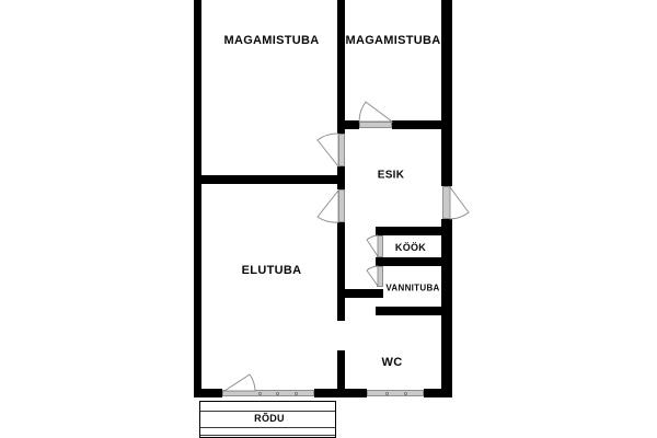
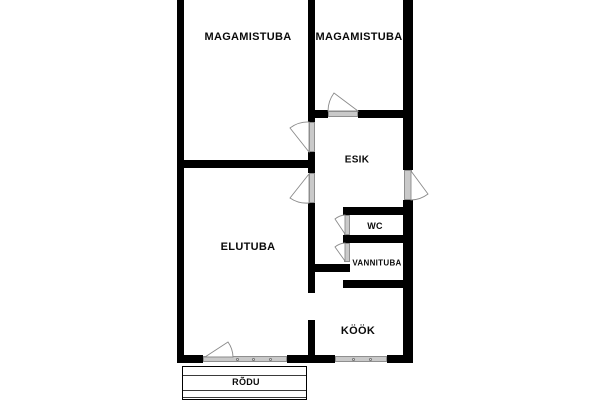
  MAGAMISTUBA
  MAGAMISTUBA
  ESIK
- KÖÖK
+ WC
  VANNITUBA
  ELUTUBA
- WC
+ KÖÖK
  RÕDU
